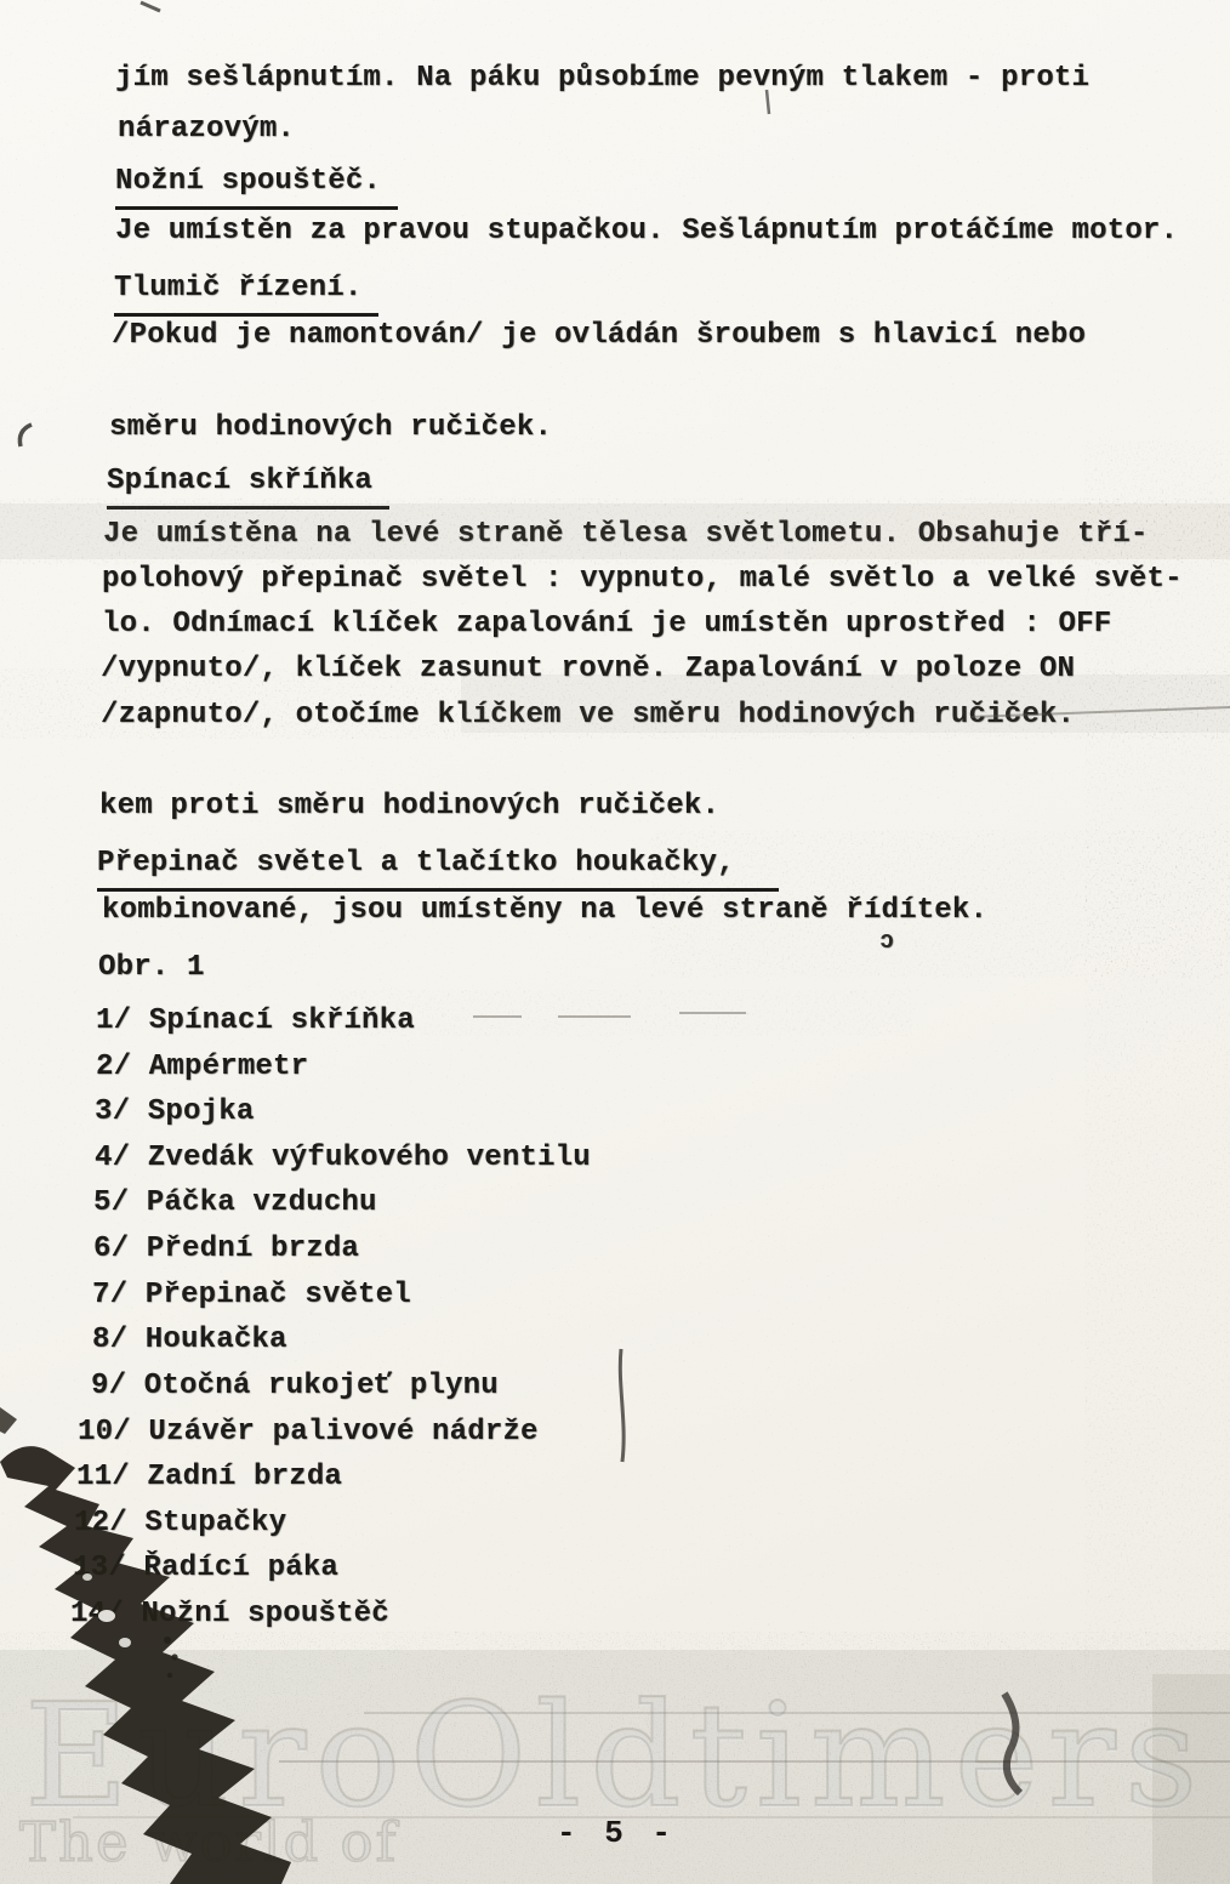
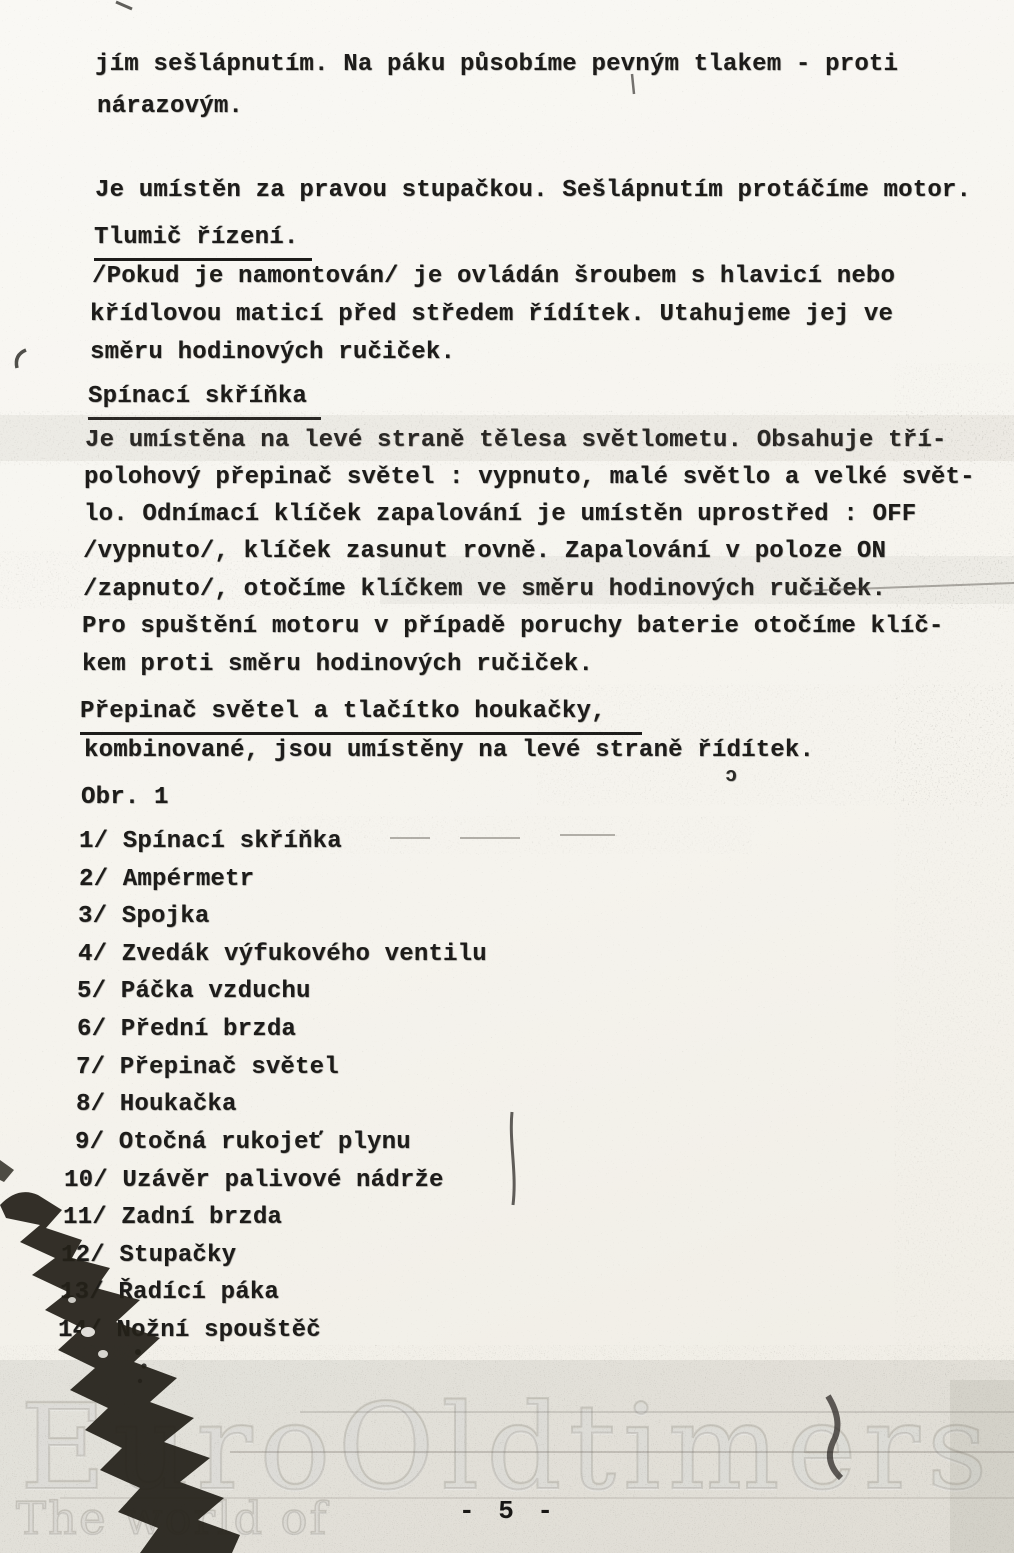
  EroOldtimers
  Therld of
  jím sešlápnutím. Na páku působíme pevným tlakem - proti
  nárazovým.
- Nožní spouštěč.
  Je umístěn za pravou stupačkou. Sešlápnutím protáčíme motor.
  Tlumič řízení.
  /Pokud je namontován/ je ovládán šroubem s hlavicí nebo
+ křídlovou maticí před středem řídítek. Utahujeme jej ve
  směru hodinových ručiček.
  Spínací skříňka
  Je umístěna na levé straně tělesa světlometu. Obsahuje tří-
  polohový přepinač světel : vypnuto, malé světlo a velké svět-
  lo. Odnímací klíček zapalování je umístěn uprostřed : OFF
  /vypnuto/, klíček zasunut rovně. Zapalování v poloze ON
  /zapnuto/, otočíme klíčkem ve směru hodinových ručiček.
+ Pro spuštění motoru v případě poruchy baterie otočíme klíč-
  kem proti směru hodinových ručiček.
  Přepinač světel a tlačítko houkačky,
  kombinované, jsou umístěny na levé straně řídítek.
  Obr. 1
  1/ Spínací skříňka
  2/ Ampérmetr
  3/ Spojka
  4/ Zvedák výfukového ventilu
  5/ Páčka vzduchu
  6/ Přední brzda
  7/ Přepinač světel
  8/ Houkačka
  9/ Otočná rukojeť plynu
  10/ Uzávěr palivové nádrže
  11/ Zadní brzda
  2/ Stupačky
  1 Řadící páka
  1žní spouštěč
  ↄ
  - 5 -
